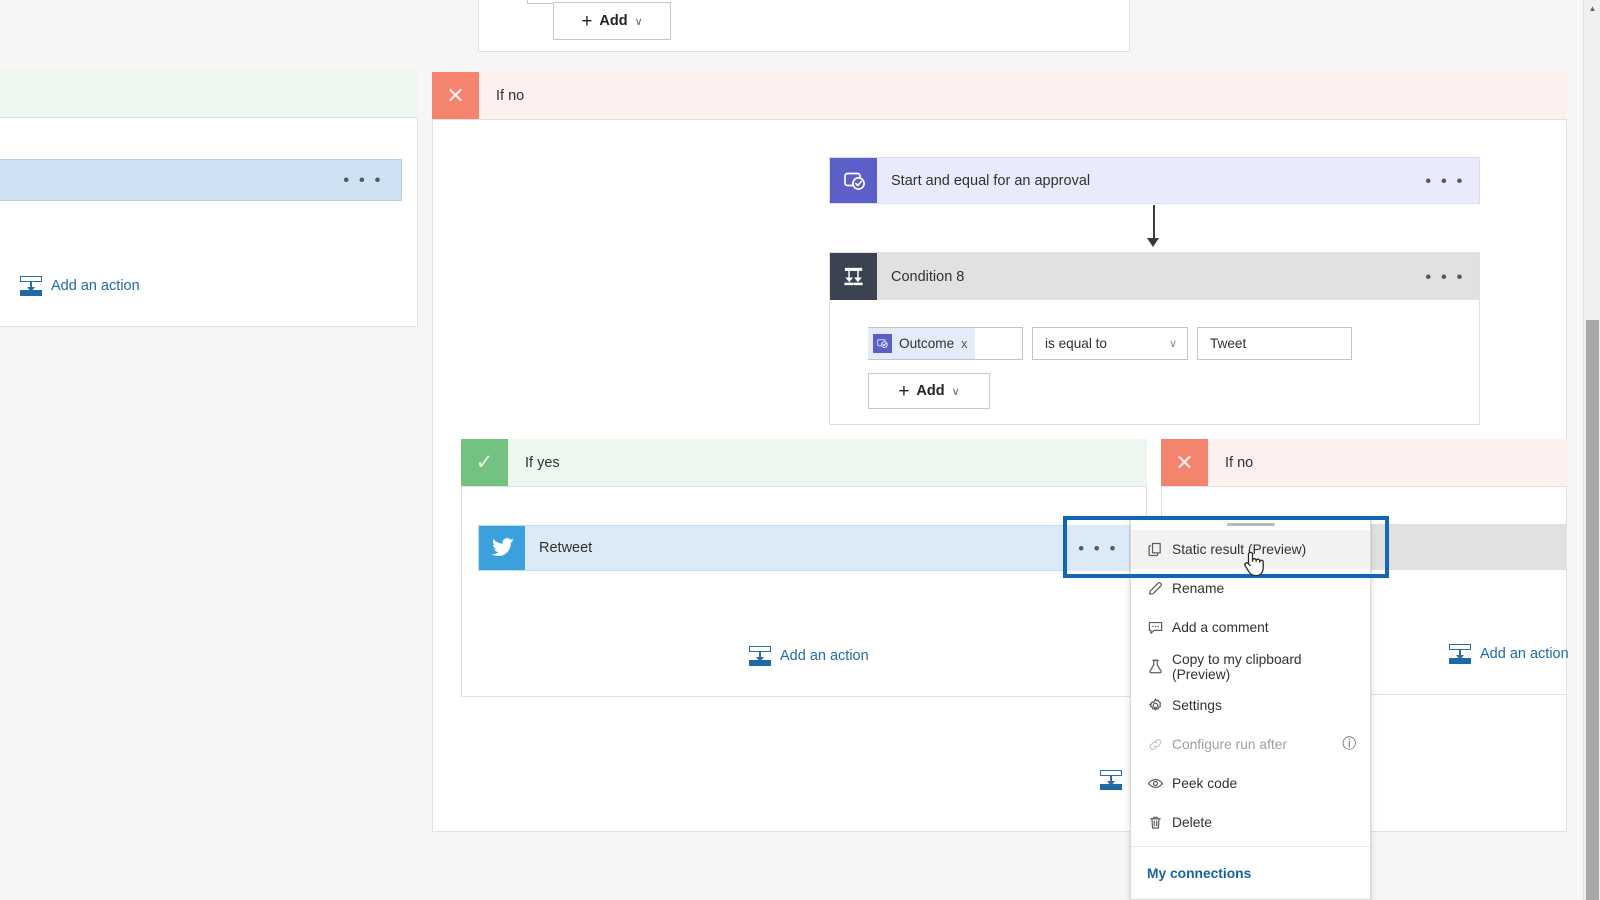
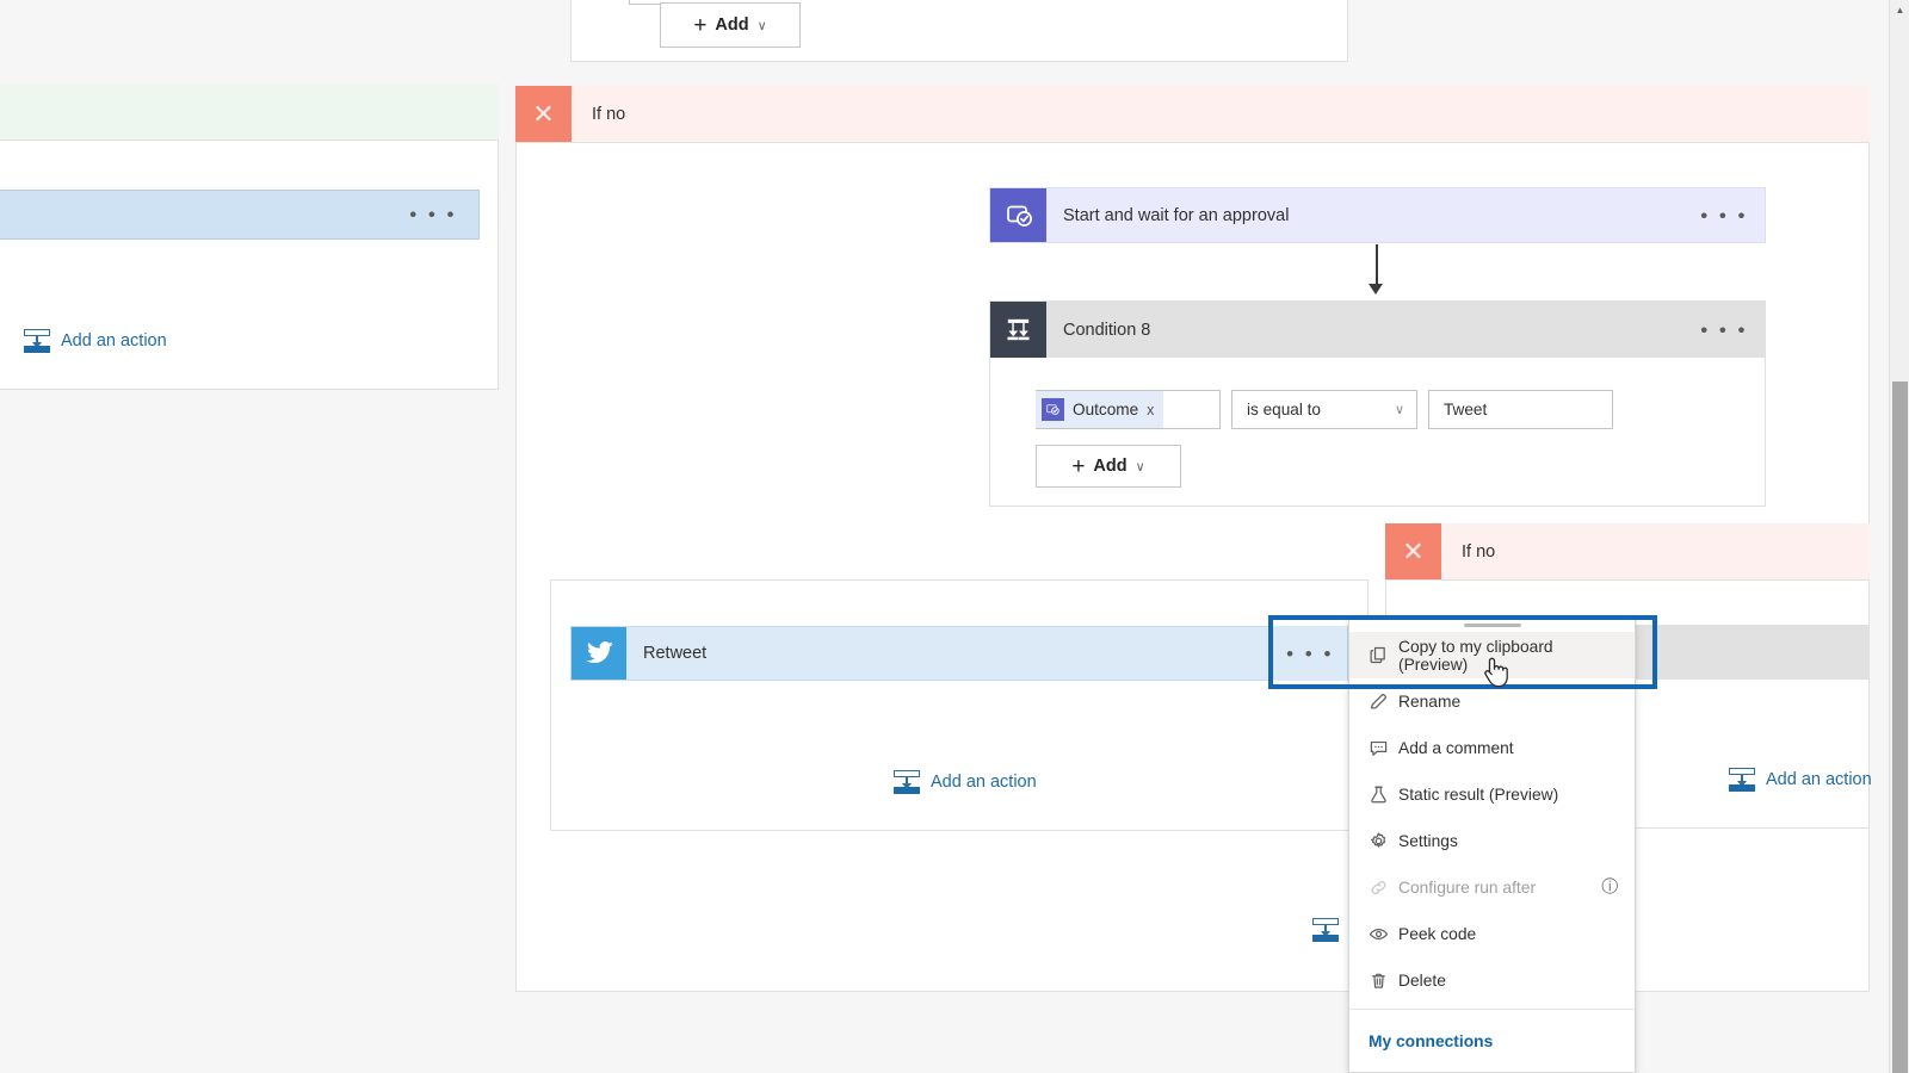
  +
  Add
  ∨
  • • •
  Add an action
  ✕
  If no
- Start and equal for an approval
+ Start and wait for an approval
  • • •
  Condition 8
  • • •
  Outcome
  x
  is equal to
  ∨
  Tweet
  +
  Add
  ∨
- ✓
- If yes
  Retweet
  • • •
  Add an action
  ✕
  If no
  Add an action
- Static result (Preview)
+ Copy to my clipboard (Preview)
  Rename
  Add a comment
- Copy to my clipboard (Preview)
+ Static result (Preview)
  Settings
  Configure run after
  ⓘ
  Peek code
  Delete
  My connections
  ▲
